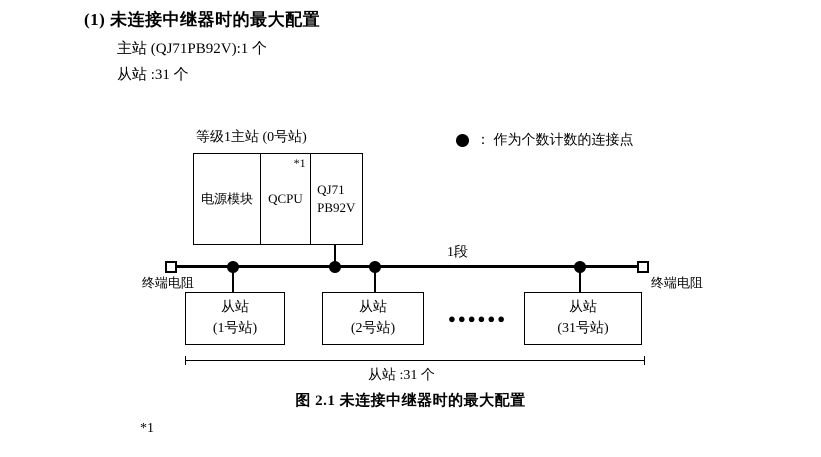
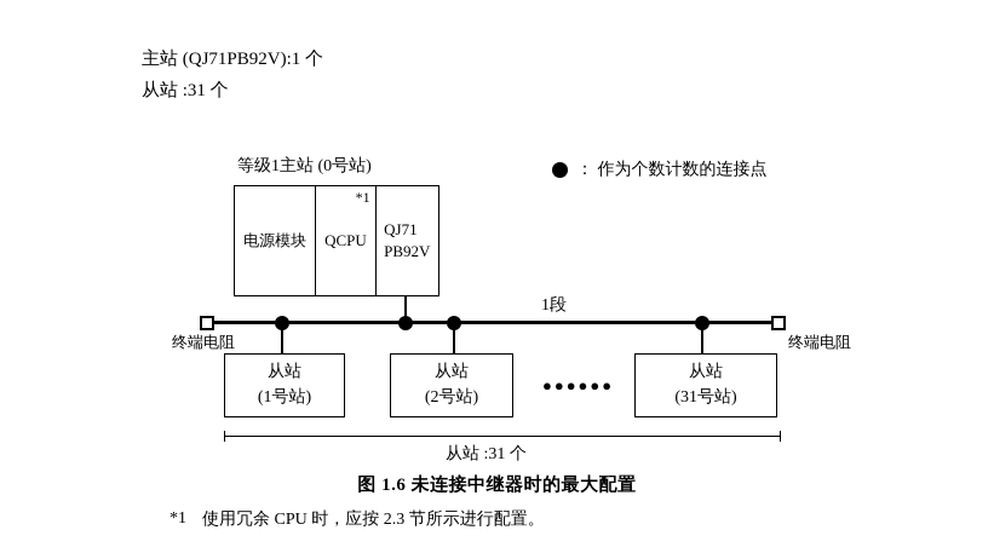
- (1) 未连接中继器时的最大配置
  主站 (QJ71PB92V):1 个
  从站 :31 个
  等级1主站 (0号站)
  ： 作为个数计数的连接点
  电源模块
  *1
  QCPU
  QJ71
  PB92V
  1段
  终端电阻
  终端电阻
  从站
  (1号站)
  从站
  (2号站)
  ●●●●●●
  从站
  (31号站)
  从站 :31 个
- 图 2.1 未连接中继器时的最大配置
+ 图 1.6 未连接中继器时的最大配置
  *1
+ 使用冗余 CPU 时，应按 2.3 节所示进行配置。
